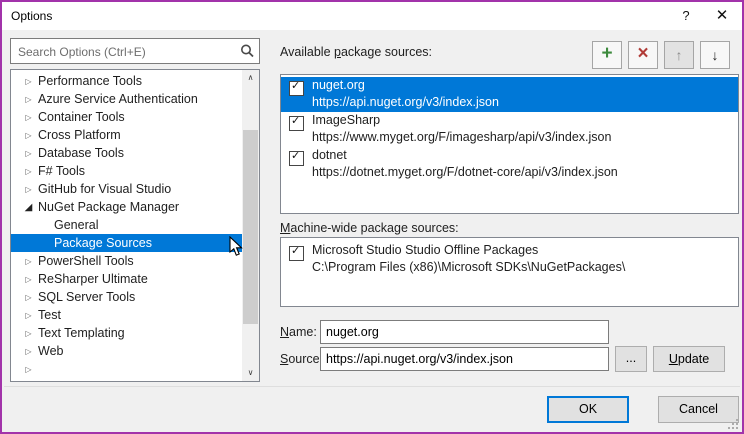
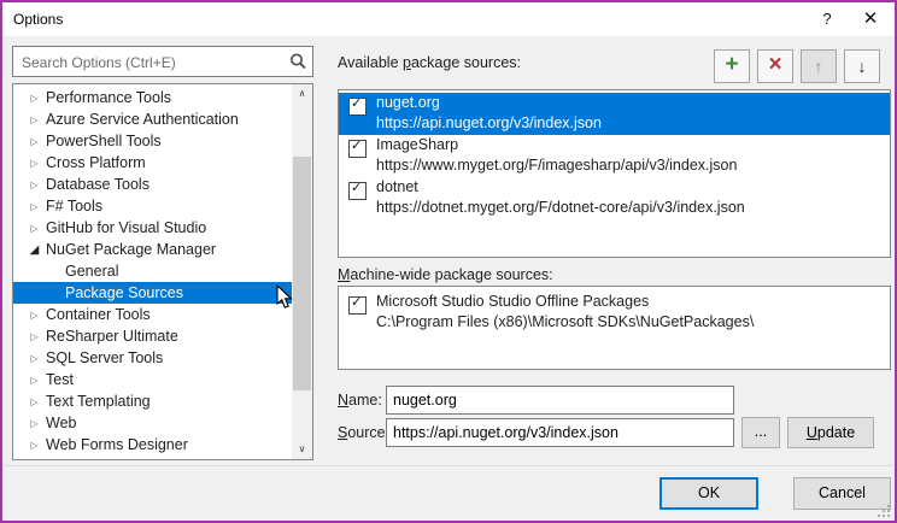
  Options
  ?
  ✕
  Search Options (Ctrl+E)
  ▷
  Performance Tools
  ▷
  Azure Service Authentication
  ▷
- Container Tools
+ PowerShell Tools
  ▷
  Cross Platform
  ▷
  Database Tools
  ▷
  F# Tools
  ▷
  GitHub for Visual Studio
  ◢
  NuGet Package Manager
  General
  Package Sources
  ▷
- PowerShell Tools
+ Container Tools
  ▷
  ReSharper Ultimate
  ▷
  SQL Server Tools
  ▷
  Test
  ▷
  Text Templating
  ▷
  Web
  ▷
+ Web Forms Designer
  ∧
  ∨
  Available package sources:
  +
  ×
  ↑
  ↓
  ✓
  nuget.org
  https://api.nuget.org/v3/index.json
  ✓
  ImageSharp
  https://www.myget.org/F/imagesharp/api/v3/index.json
  ✓
  dotnet
  https://dotnet.myget.org/F/dotnet-core/api/v3/index.json
  Machine-wide package sources:
  ✓
  Microsoft Studio Studio Offline Packages
  C:\Program Files (x86)\Microsoft SDKs\NuGetPackages\
  Name:
  nuget.org
  Source
  https://api.nuget.org/v3/index.json
  ...
  Update
  OK
  Cancel
